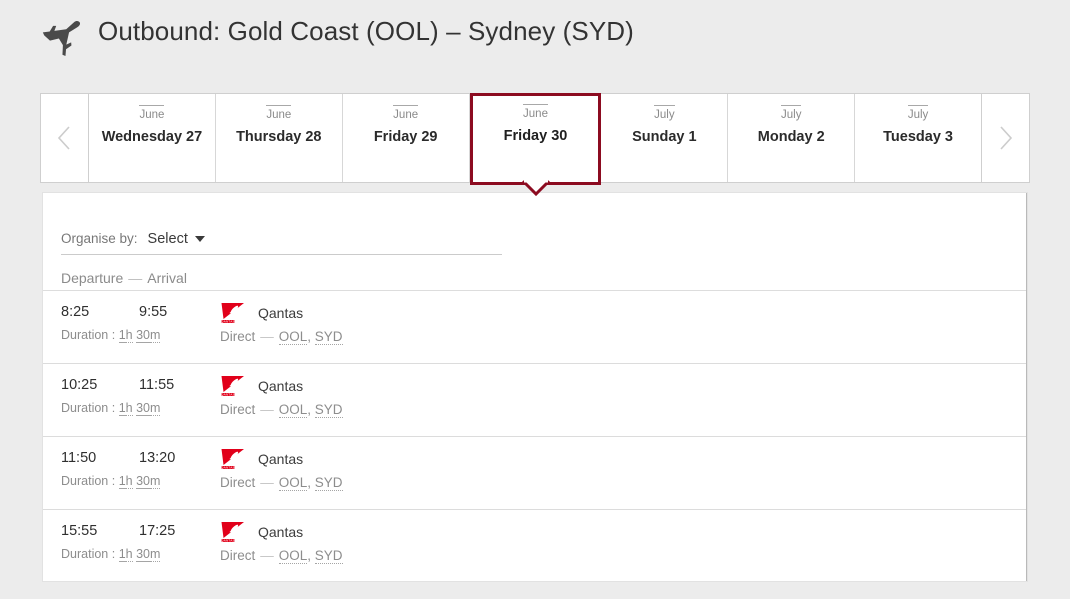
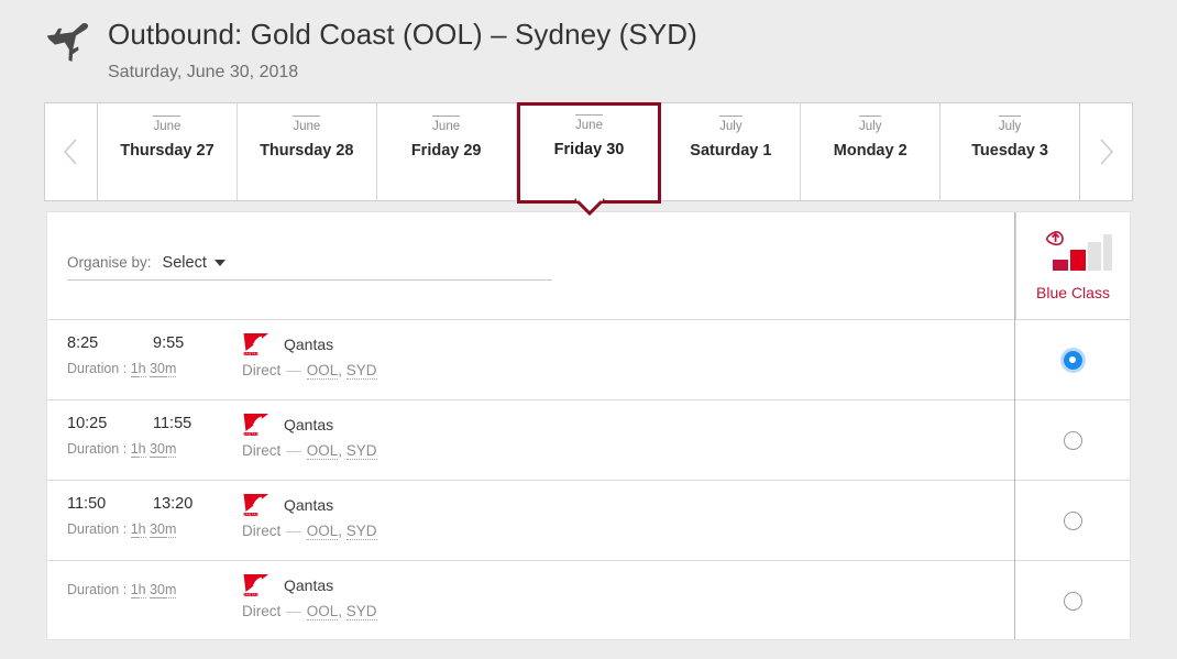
  Outbound: Gold Coast (OOL) – Sydney (SYD)
+ Saturday, June 30, 2018
  June
- Wednesday 27
+ Thursday 27
  June
  Thursday 28
  June
  Friday 29
  June
  Friday 30
  July
- Sunday 1
+ Saturday 1
  July
  Monday 2
  July
  Tuesday 3
  Organise by:
  Select
- Departure — Arrival
  8:25
  9:55
  Duration : 1h 30m
  Qantas
  Direct — OOL, SYD
  10:25
  11:55
  Duration : 1h 30m
  Qantas
  Direct — OOL, SYD
  11:50
  13:20
  Duration : 1h 30m
  Qantas
  Direct — OOL, SYD
- 15:55
- 17:25
  Duration : 1h 30m
  Qantas
  Direct — OOL, SYD
+ Blue Class
